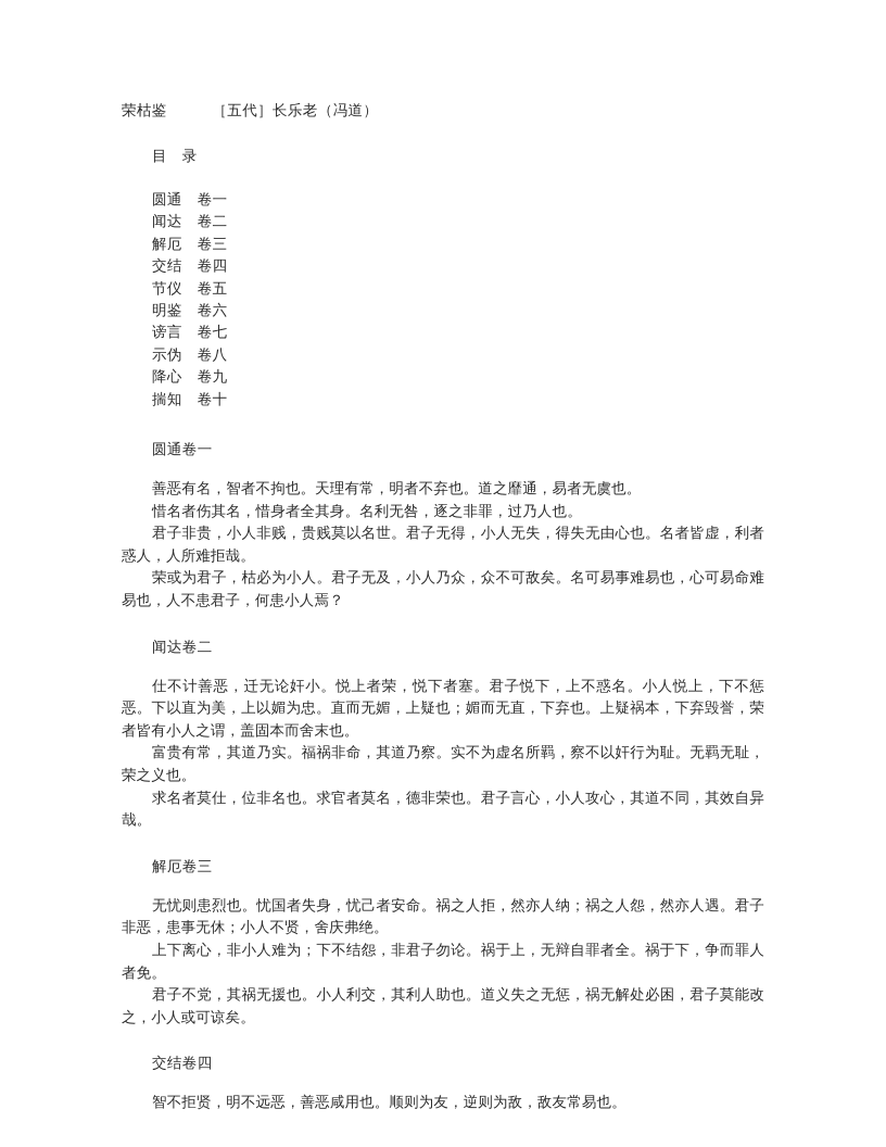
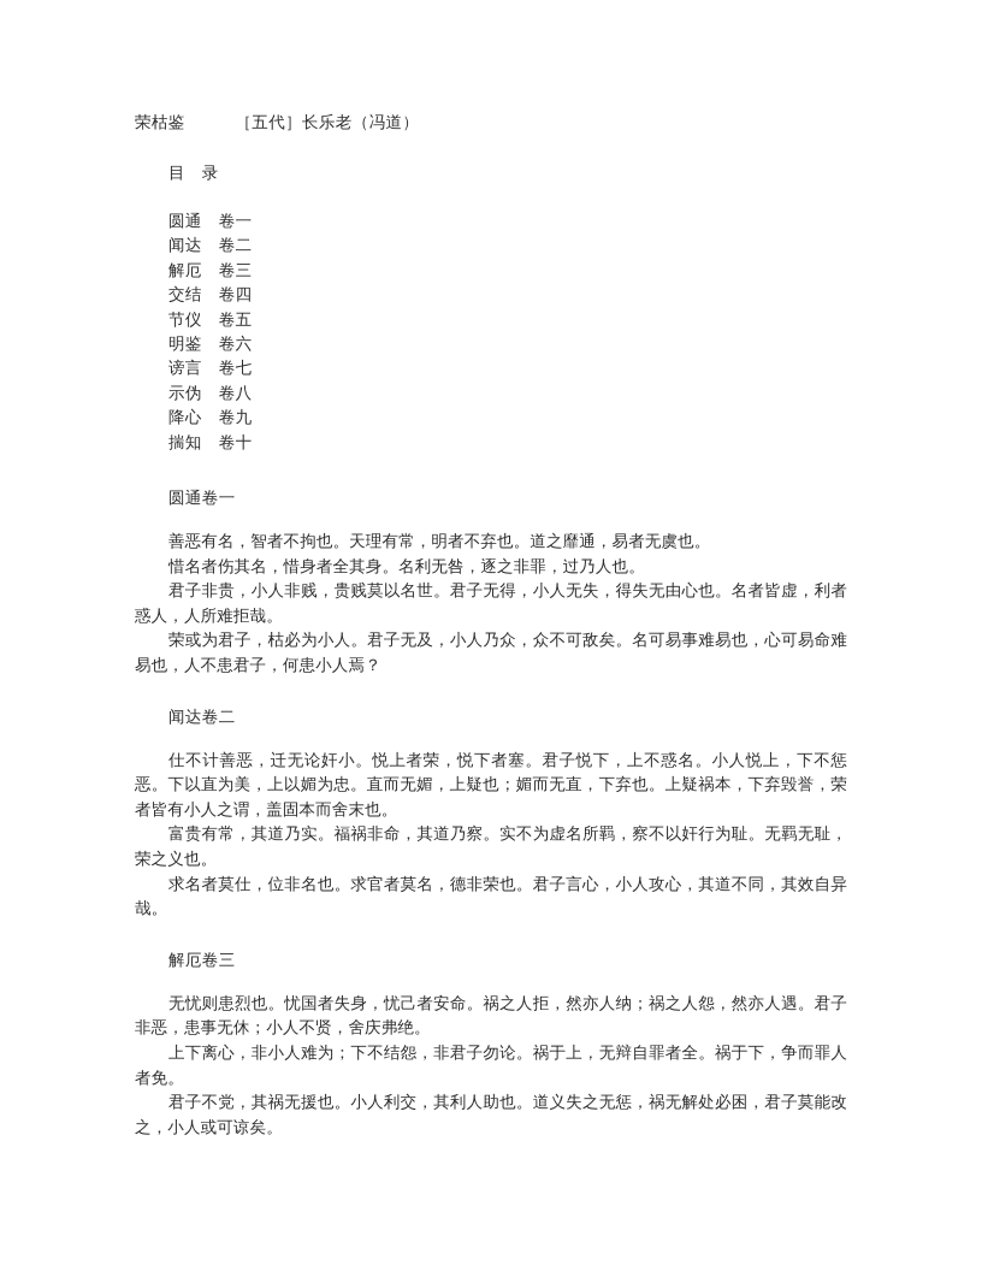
  荣枯鉴 ［五代］长乐老（冯道）
  目 录
  圆通 卷一
  闻达 卷二
  解厄 卷三
  交结 卷四
  节仪 卷五
  明鉴 卷六
  谤言 卷七
  示伪 卷八
  降心 卷九
  揣知 卷十
  圆通卷一
  善恶有名，智者不拘也。天理有常，明者不弃也。道之靡通，易者无虞也。
  惜名者伤其名，惜身者全其身。名利无咎，逐之非罪，过乃人也。
  君子非贵，小人非贱，贵贱莫以名世。君子无得，小人无失，得失无由心也。名者皆虚，利者惑人，人所难拒哉。
  荣或为君子，枯必为小人。君子无及，小人乃众，众不可敌矣。名可易事难易也，心可易命难易也，人不患君子，何患小人焉？
  闻达卷二
  仕不计善恶，迁无论奸小。悦上者荣，悦下者塞。君子悦下，上不惑名。小人悦上，下不惩恶。下以直为美，上以媚为忠。直而无媚，上疑也；媚而无直，下弃也。上疑祸本，下弃毁誉，荣者皆有小人之谓，盖固本而舍末也。
  富贵有常，其道乃实。福祸非命，其道乃察。实不为虚名所羁，察不以奸行为耻。无羁无耻，荣之义也。
  求名者莫仕，位非名也。求官者莫名，德非荣也。君子言心，小人攻心，其道不同，其效自异哉。
  解厄卷三
  无忧则患烈也。忧国者失身，忧己者安命。祸之人拒，然亦人纳；祸之人怨，然亦人遇。君子非恶，患事无休；小人不贤，舍庆弗绝。
  上下离心，非小人难为；下不结怨，非君子勿论。祸于上，无辩自罪者全。祸于下，争而罪人者免。
  君子不党，其祸无援也。小人利交，其利人助也。道义失之无惩，祸无解处必困，君子莫能改之，小人或可谅矣。
- 交结卷四
- 智不拒贤，明不远恶，善恶咸用也。顺则为友，逆则为敌，敌友常易也。
